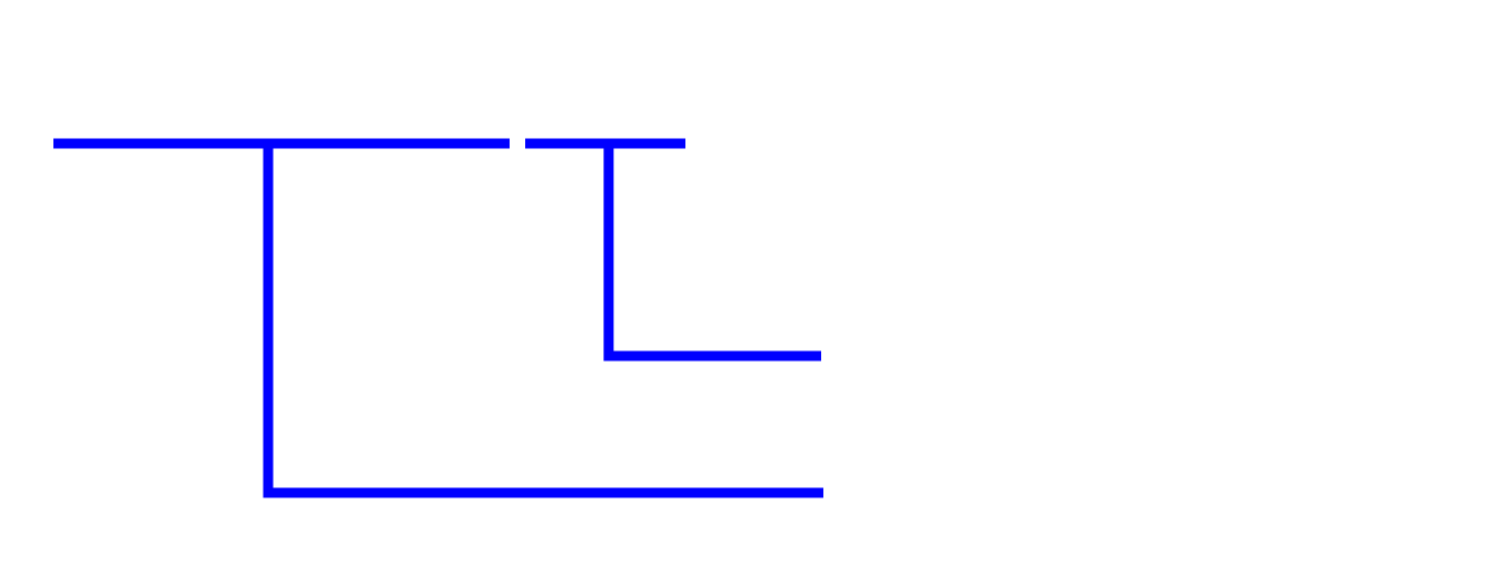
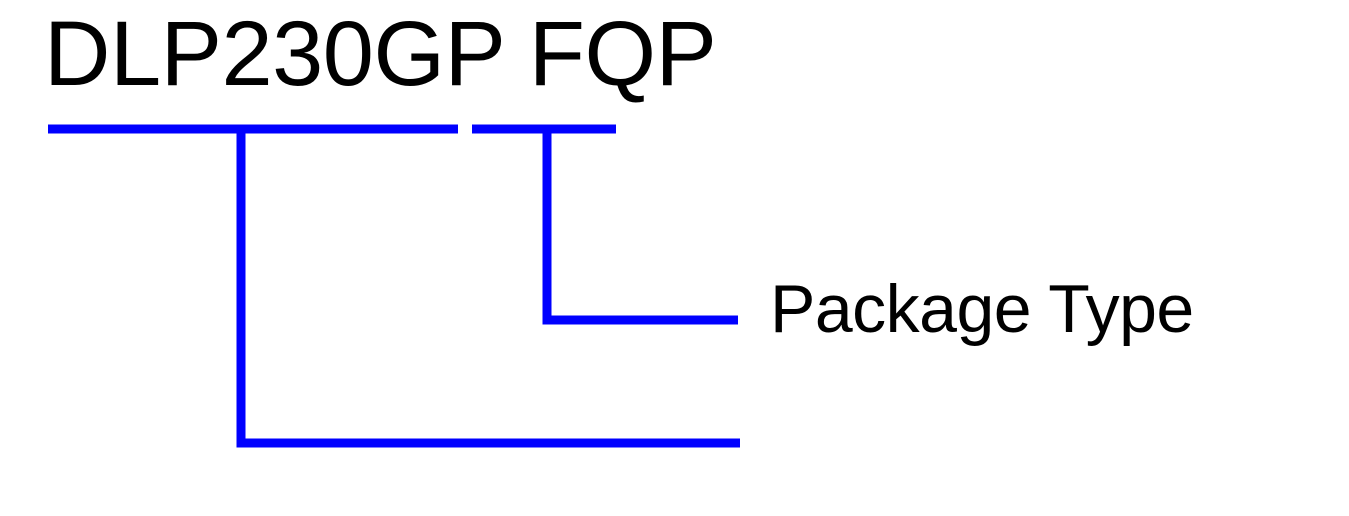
+ DLP230GP FQP
+ Package Type
